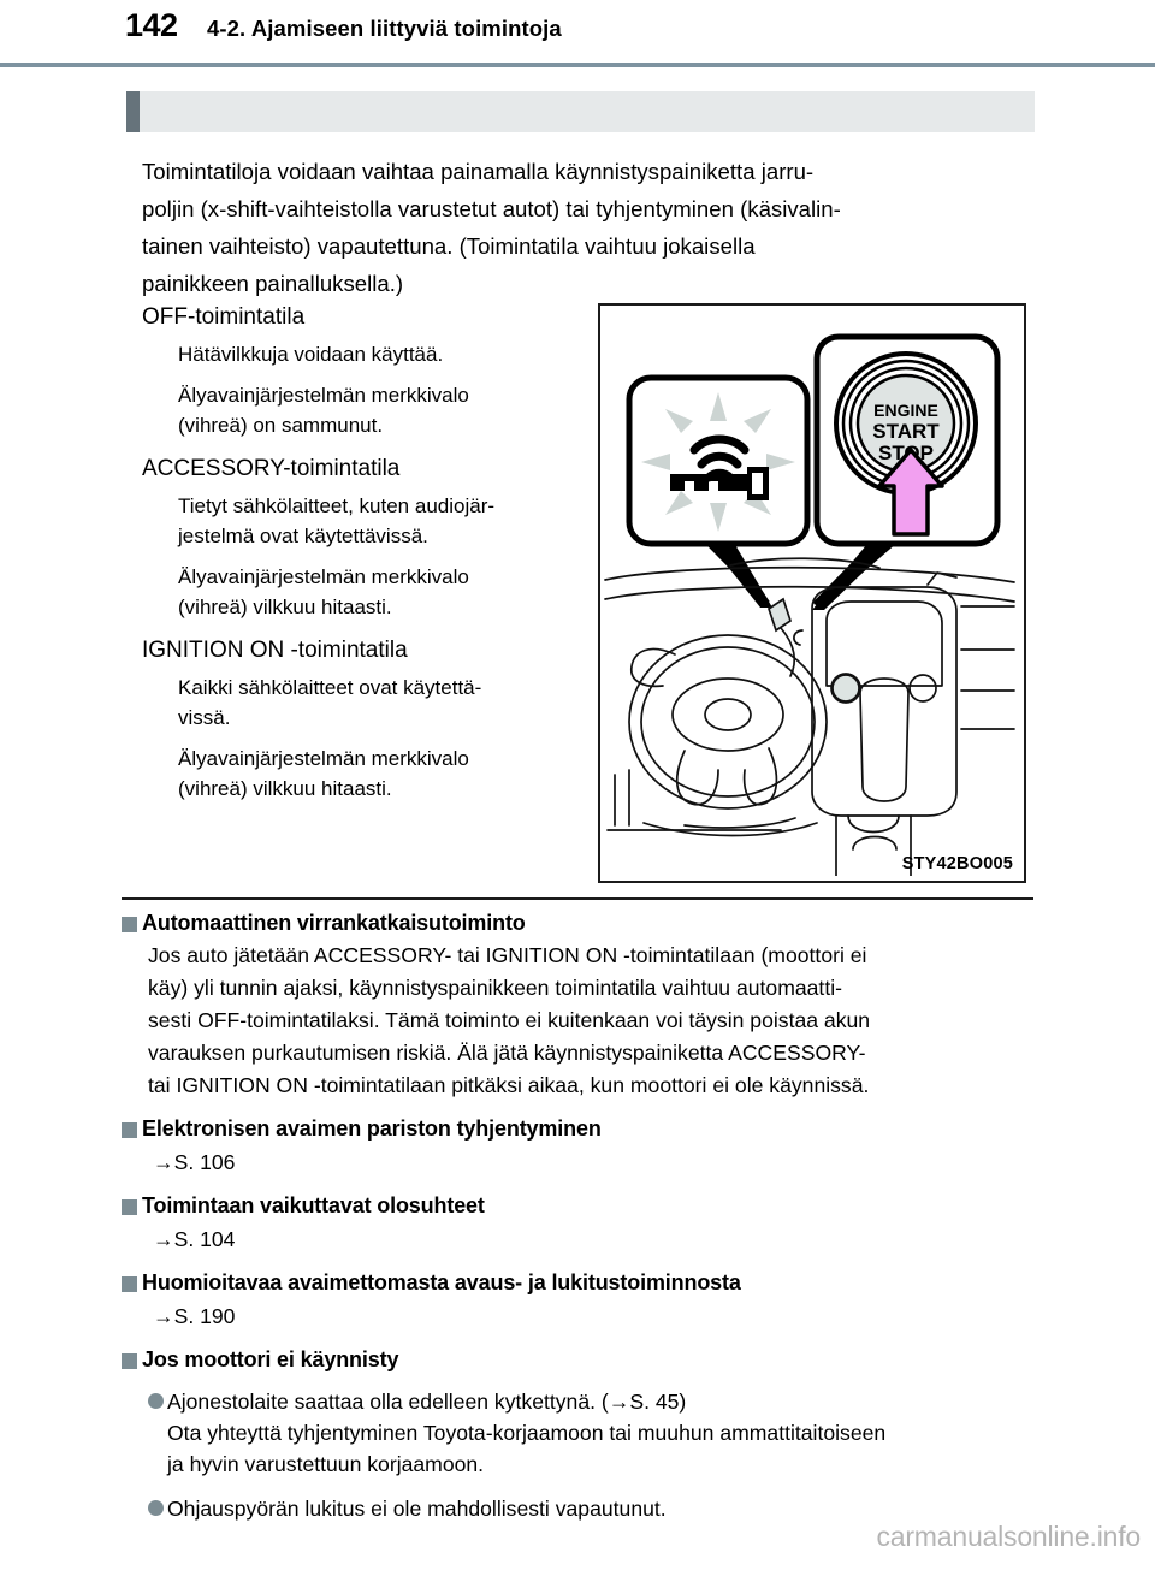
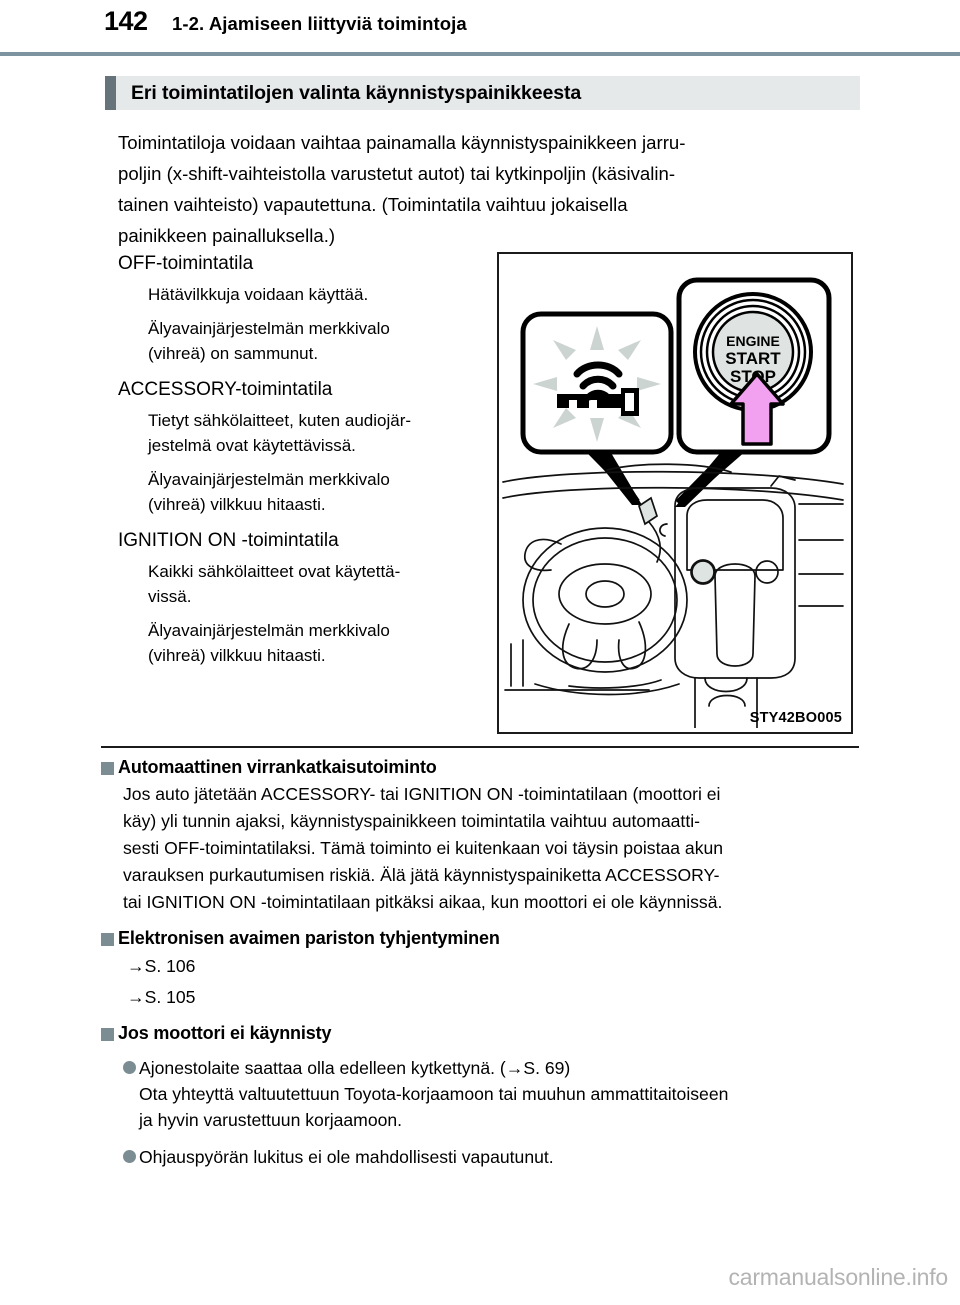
  142
- 4-2. Ajamiseen liittyviä toimintoja
+ 1-2. Ajamiseen liittyviä toimintoja
+ Eri toimintatilojen valinta käynnistyspainikkeesta
- Toimintatiloja voidaan vaihtaa painamalla käynnistyspainiketta jarru-
+ Toimintatiloja voidaan vaihtaa painamalla käynnistyspainikkeen jarru-
- poljin (x-shift-vaihteistolla varustetut autot) tai tyhjentyminen (käsivalin-
+ poljin (x-shift-vaihteistolla varustetut autot) tai kytkinpoljin (käsivalin-
  tainen vaihteisto) vapautettuna. (Toimintatila vaihtuu jokaisella
  painikkeen painalluksella.)
  OFF-toimintatila
  Hätävilkkuja voidaan käyttää.
  Älyavainjärjestelmän merkkivalo
  (vihreä) on sammunut.
  ACCESSORY-toimintatila
  Tietyt sähkölaitteet, kuten audiojär-
  jestelmä ovat käytettävissä.
  Älyavainjärjestelmän merkkivalo
  (vihreä) vilkkuu hitaasti.
  IGNITION ON -toimintatila
  Kaikki sähkölaitteet ovat käytettä-
  vissä.
  Älyavainjärjestelmän merkkivalo
  (vihreä) vilkkuu hitaasti.
  ENGINE
  START
  STP
  STY42BO005
  Automaattinen virrankatkaisutoiminto
  Jos auto jätetään ACCESSORY- tai IGNITION ON -toimintatilaan (moottori ei
  käy) yli tunnin ajaksi, käynnistyspainikkeen toimintatila vaihtuu automaatti-
  sesti OFF-toimintatilaksi. Tämä toiminto ei kuitenkaan voi täysin poistaa akun
  varauksen purkautumisen riskiä. Älä jätä käynnistyspainiketta ACCESSORY-
  tai IGNITION ON -toimintatilaan pitkäksi aikaa, kun moottori ei ole käynnissä.
  Elektronisen avaimen pariston tyhjentyminen
  →S. 106
- Toimintaan vaikuttavat olosuhteet
- →S. 104
- Huomioitavaa avaimettomasta avaus- ja lukitustoiminnosta
- →S. 190
+ →S. 105
  Jos moottori ei käynnisty
- Ajonestolaite saattaa olla edelleen kytkettynä. (→S. 45)
+ Ajonestolaite saattaa olla edelleen kytkettynä. (→S. 69)
- Ota yhteyttä tyhjentyminen Toyota-korjaamoon tai muuhun ammattitaitoiseen
+ Ota yhteyttä valtuutettuun Toyota-korjaamoon tai muuhun ammattitaitoiseen
  ja hyvin varustettuun korjaamoon.
  Ohjauspyörän lukitus ei ole mahdollisesti vapautunut.
  carmanualsonline.info
